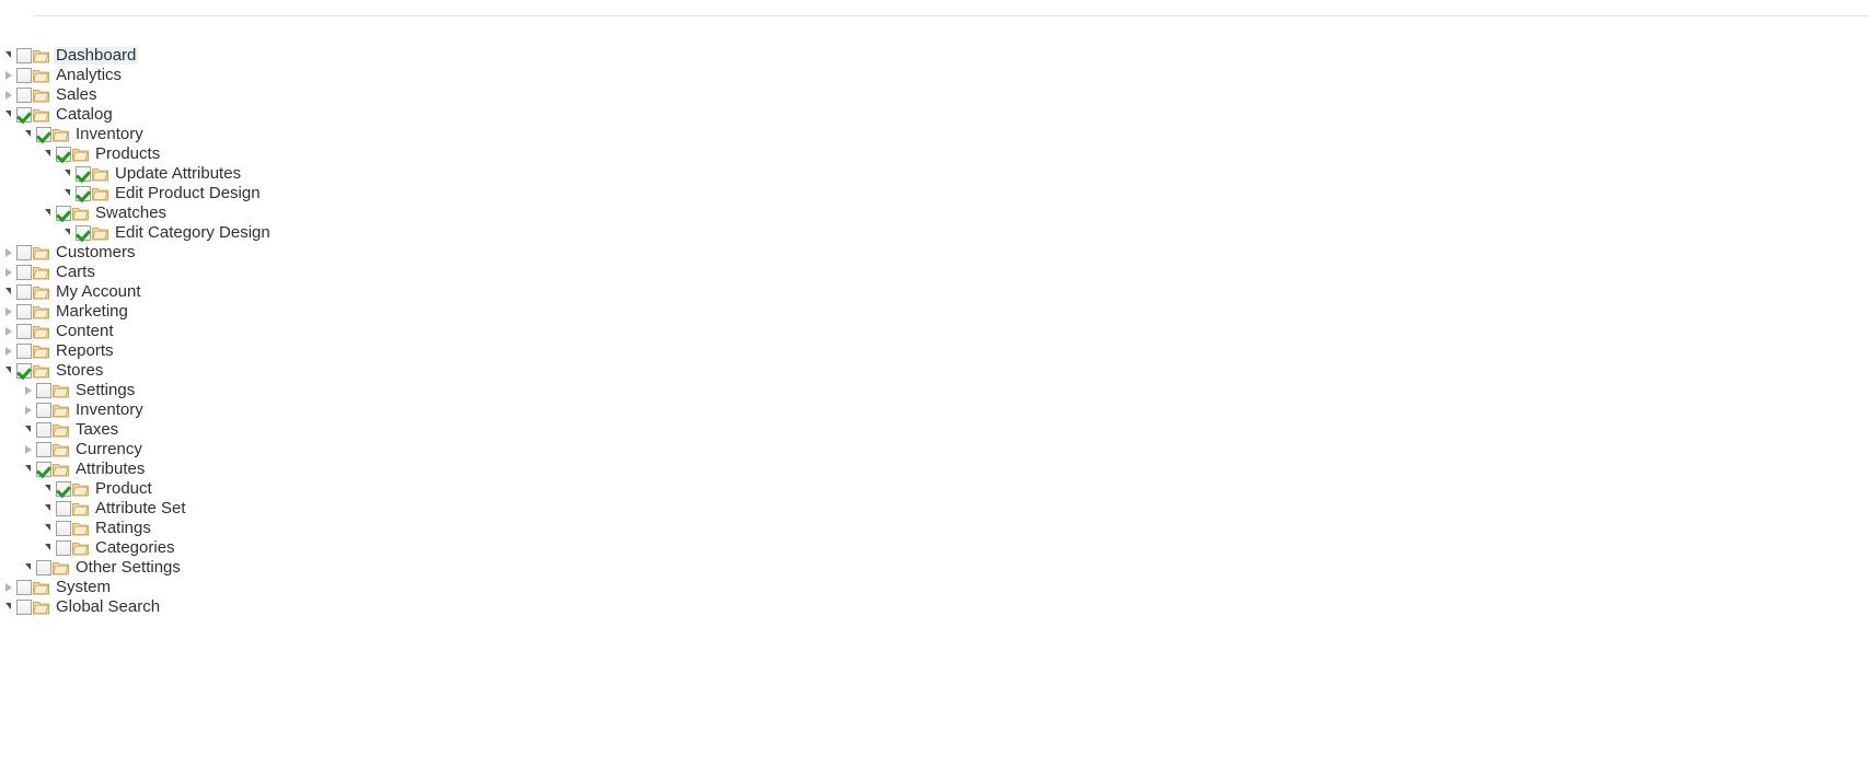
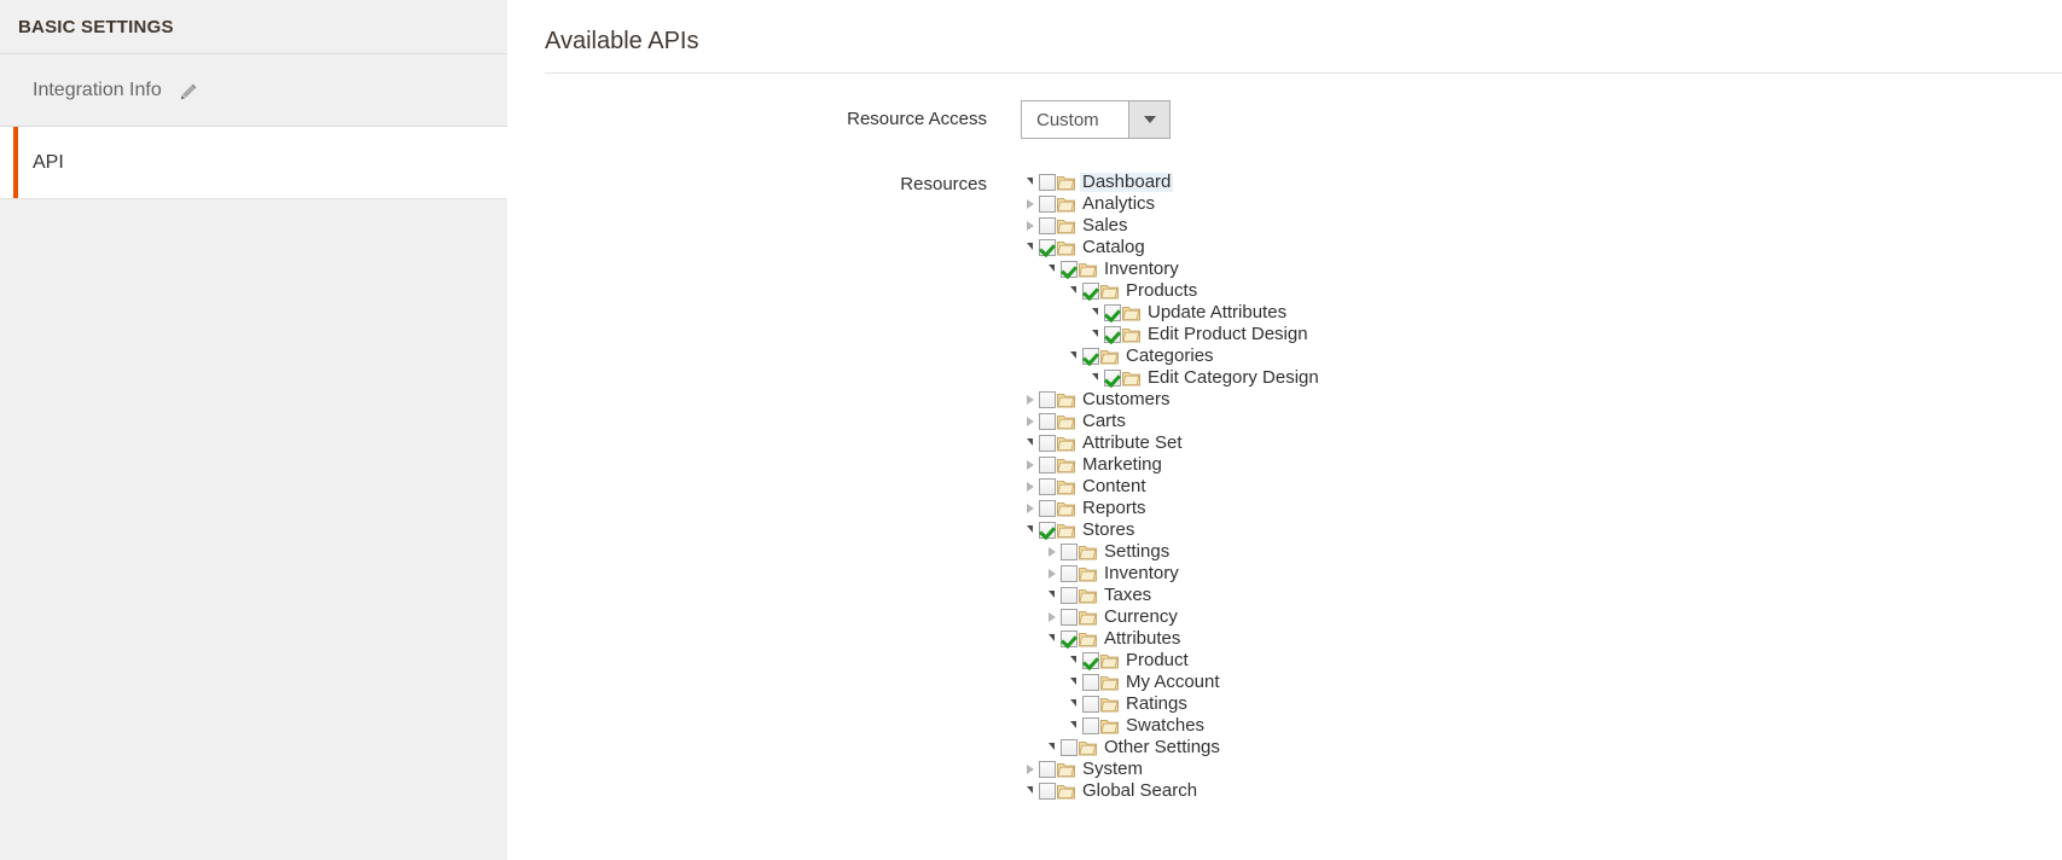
+ BASIC SETTINGS
+ Integration Info
+ API
+ Available APIs
+ Resource Access
+ Custom
+ Resources
  Dashboard
  Analytics
  Sales
  Catalog
  Inventory
  Products
  Update Attributes
  Edit Product Design
- Swatches
+ Categories
  Edit Category Design
  Customers
  Carts
- My Account
+ Attribute Set
  Marketing
  Content
  Reports
  Stores
  Settings
  Inventory
  Taxes
  Currency
  Attributes
  Product
- Attribute Set
+ My Account
  Ratings
- Categories
+ Swatches
  Other Settings
  System
  Global Search
